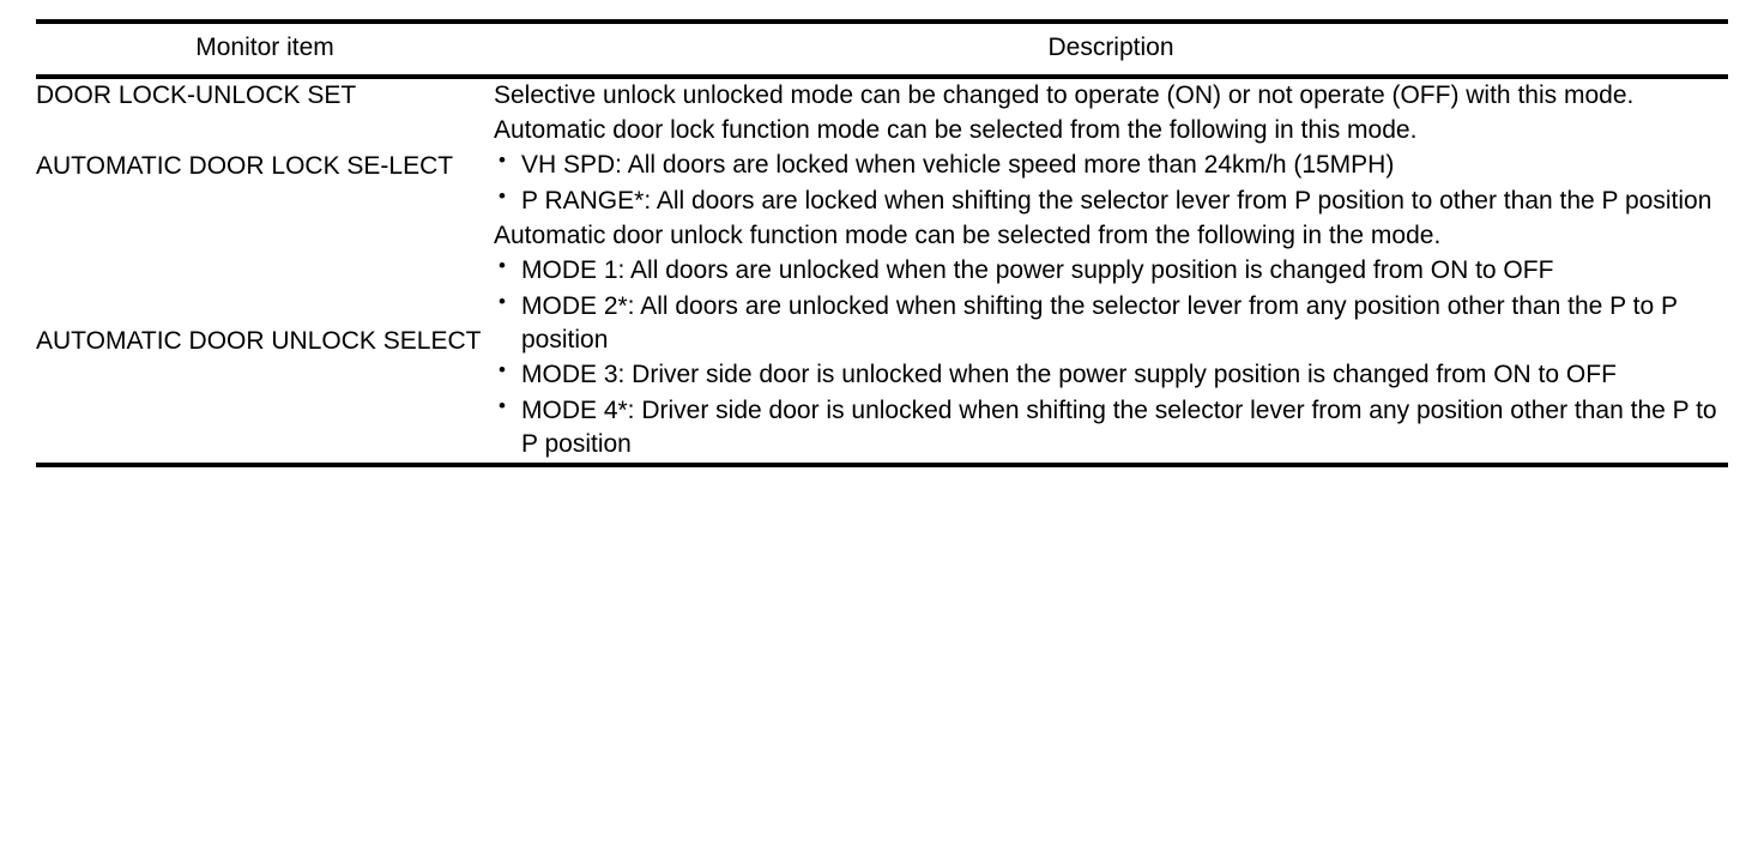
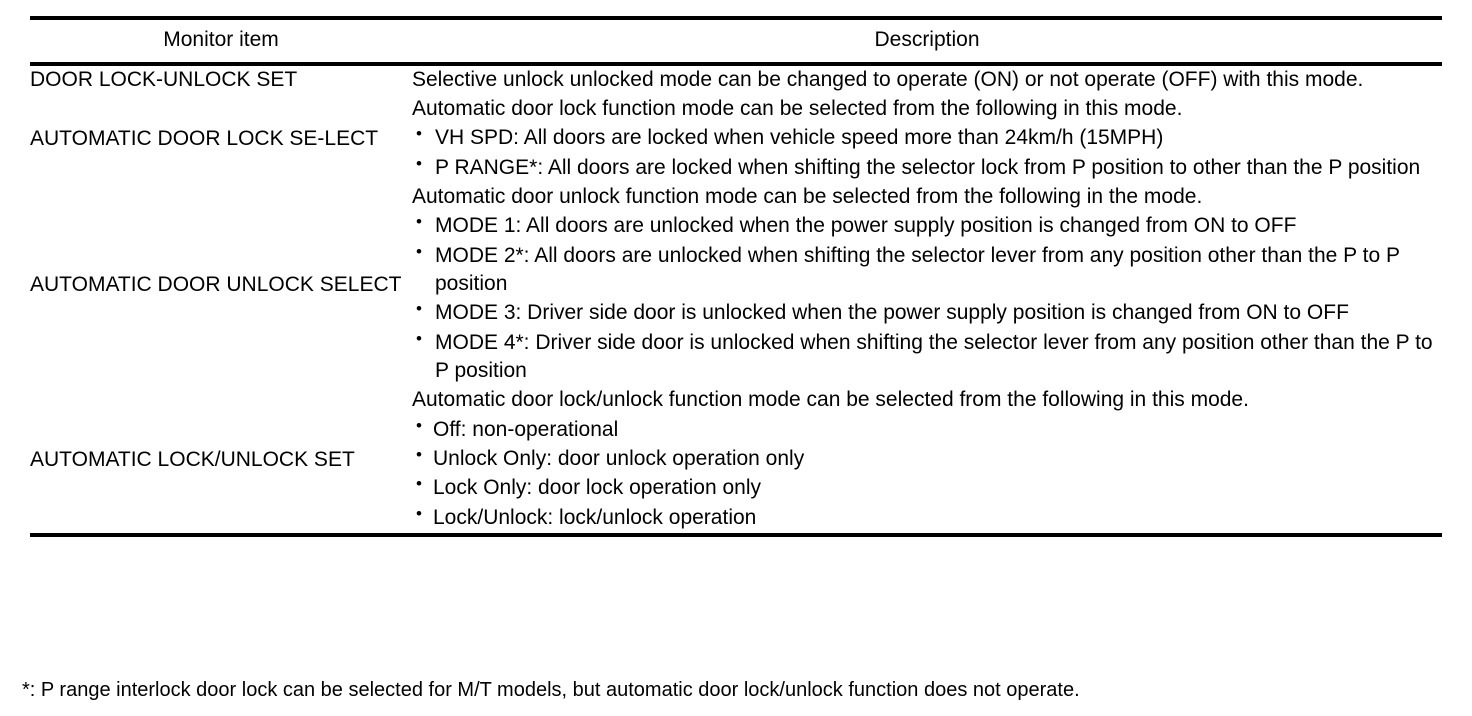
  Monitor item	Description
  DOOR LOCK-UNLOCK SET	Selective unlock unlocked mode can be changed to operate (ON) or not operate (OFF) with this mode.
- AUTOMATIC DOOR LOCK SE-LECT	Automatic door lock function mode can be selected from the following in this mode. VH SPD: All doors are locked when vehicle speed more than 24km/h (15MPH) P RANGE*: All doors are locked when shifting the selector lever from P position to other than the P position
+ AUTOMATIC DOOR LOCK SE-LECT	Automatic door lock function mode can be selected from the following in this mode. VH SPD: All doors are locked when vehicle speed more than 24km/h (15MPH) P RANGE*: All doors are locked when shifting the selector lock from P position to other than the P position
  AUTOMATIC DOOR UNLOCK SELECT	Automatic door unlock function mode can be selected from the following in the mode. MODE 1: All doors are unlocked when the power supply position is changed from ON to OFF MODE 2*: All doors are unlocked when shifting the selector lever from any position other than the P to P position MODE 3: Driver side door is unlocked when the power supply position is changed from ON to OFF MODE 4*: Driver side door is unlocked when shifting the selector lever from any position other than the P to P position
+ AUTOMATIC LOCK/UNLOCK SET	Automatic door lock/unlock function mode can be selected from the following in this mode. Off: non-operational Unlock Only: door unlock operation only Lock Only: door lock operation only Lock/Unlock: lock/unlock operation
+ *: P range interlock door lock can be selected for M/T models, but automatic door lock/unlock function does not operate.
